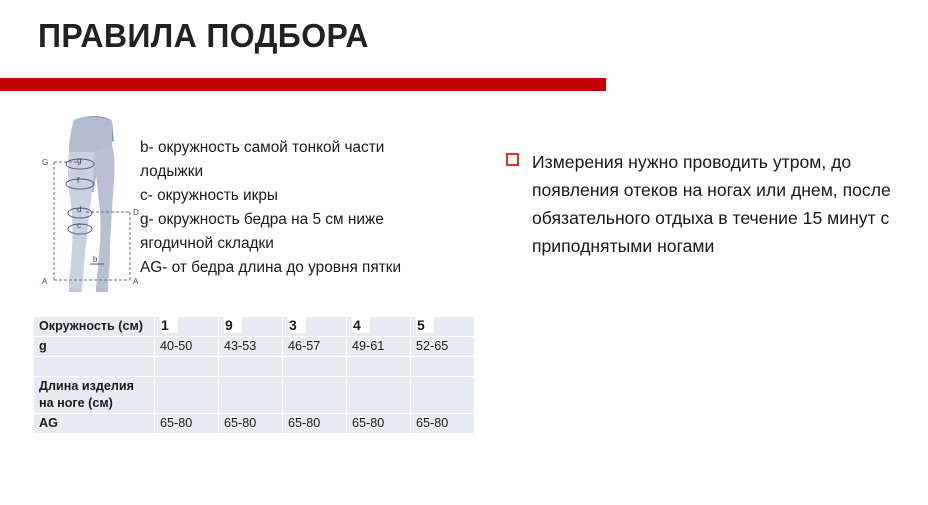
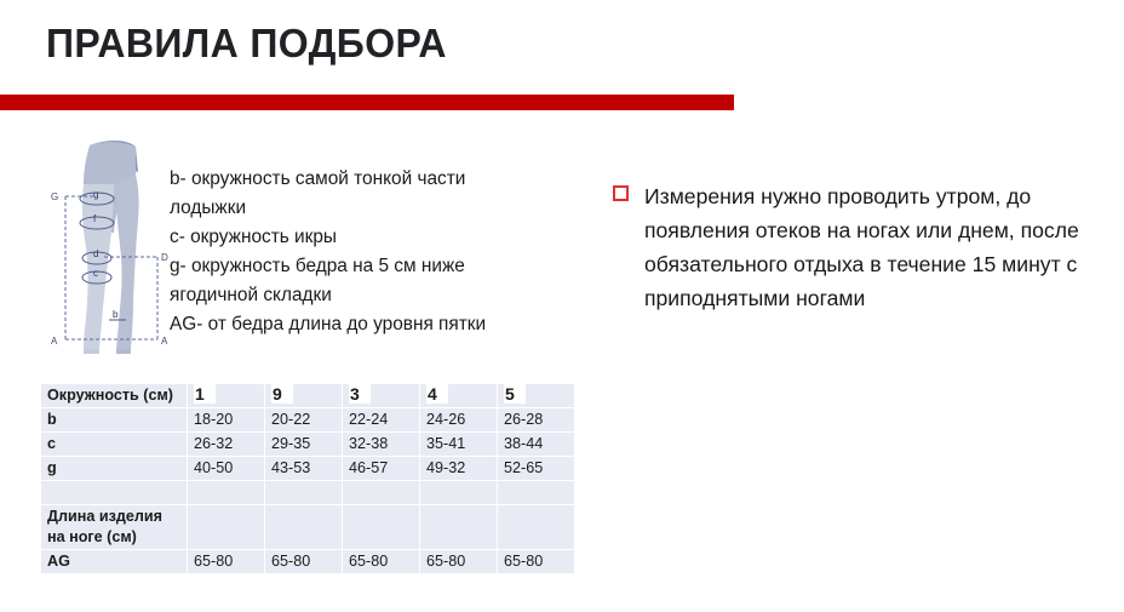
  ПРАВИЛА ПОДБОРА
  G
  D
  A
  A
  g
  f
  d
  c
  b
  b- окружность самой тонкой части лодыжки
  c- окружность икры
  g- окружность бедра на 5 см ниже ягодичной складки
  AG- от бедра длина до уровня пятки
  Измерения нужно проводить утром, до появления отеков на ногах или днем, после обязательного отдыха в течение 15 минут с приподнятыми ногами
  Окружность (см)	1	9	3	4	5
+ b	18-20	20-22	22-24	24-26	26-28
+ c	26-32	29-35	32-38	35-41	38-44
- g	40-50	43-53	46-57	49-61	52-65
+ g	40-50	43-53	46-57	49-32	52-65
  Длина изделия на ноге (см)
  AG	65-80	65-80	65-80	65-80	65-80
